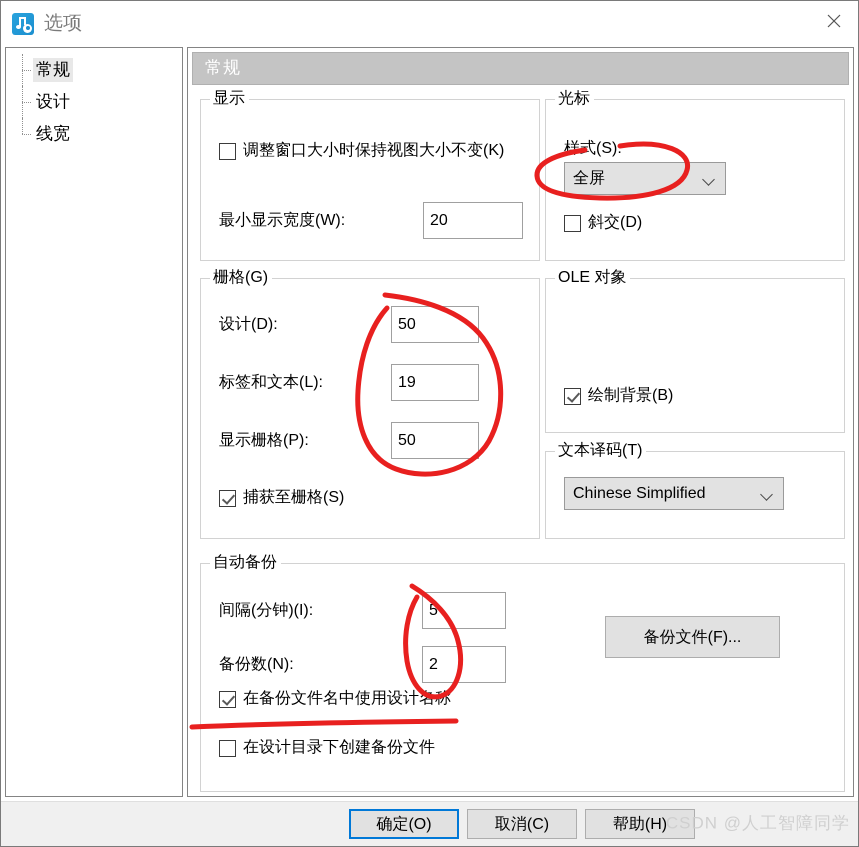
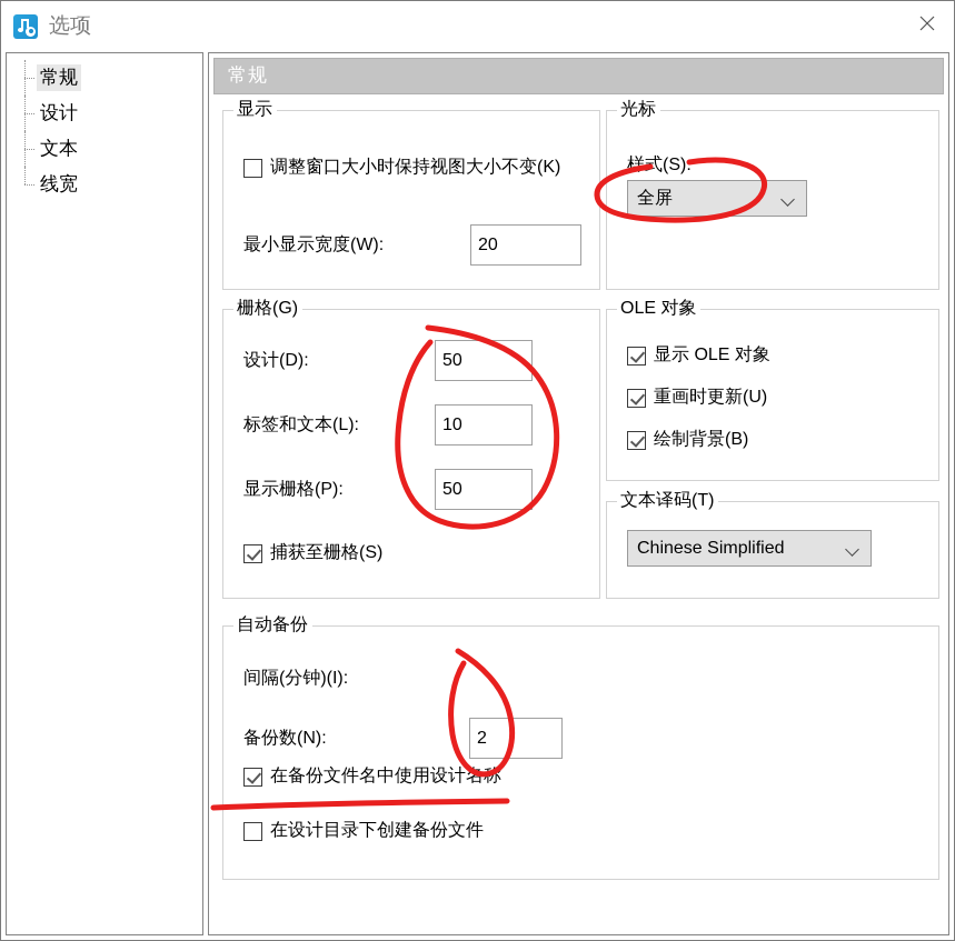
  选项
  常规
  设计
+ 文本
  线宽
  常规
  显示
  调整窗口大小时保持视图大小不变(K)
  最小显示宽度(W):
  20
  光标
  样式(S):
  全屏
- 斜交(D)
  栅格(G)
  设计(D):
  50
  标签和文本(L):
- 19
+ 10
  显示栅格(P):
  50
  捕获至栅格(S)
  OLE 对象
+ 显示 OLE 对象
+ 重画时更新(U)
  绘制背景(B)
  文本译码(T)
  Chinese Simplified
  自动备份
  间隔(分钟)(I):
- 5
  备份数(N):
  2
  在备份文件名中使用设计名称
  在设计目录下创建备份文件
- 备份文件(F)...
- 确定(O)
- 取消(C)
- 帮助(H)
- CSDN @人工智障同学
